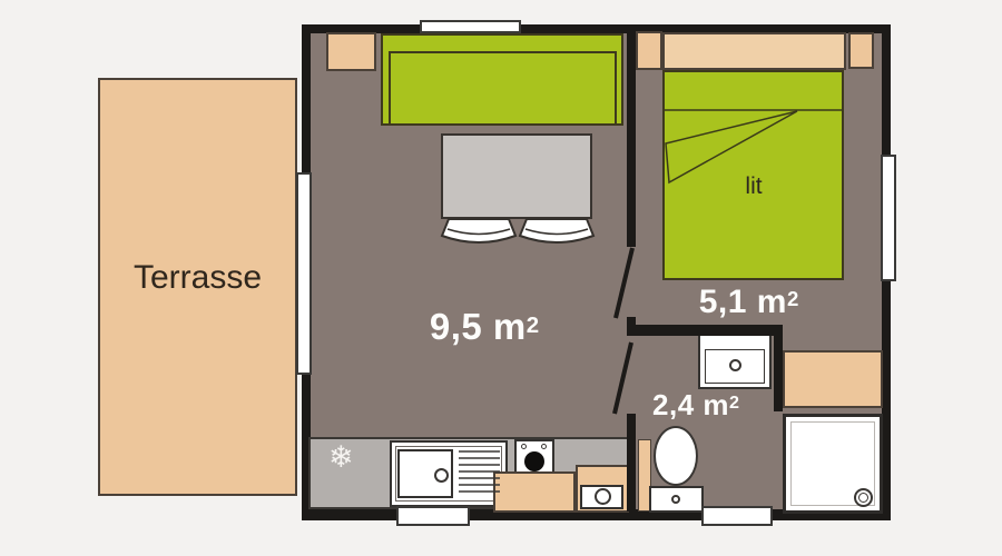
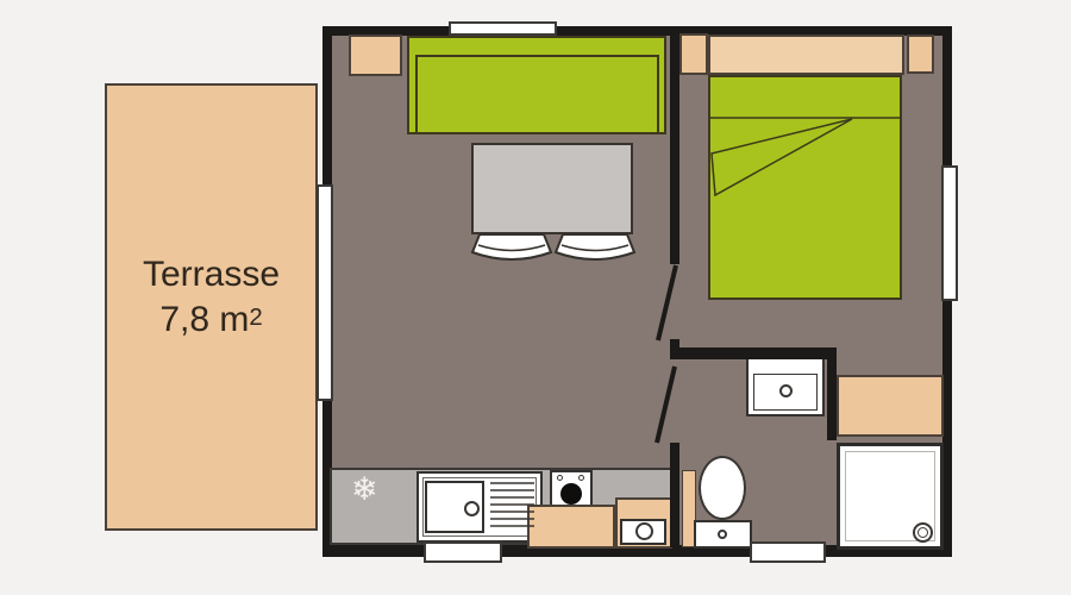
  Terrasse
+ 7,8 m2
  ❄
- 9,5 m2
- 5,1 m2
- 2,4 m2
- lit
